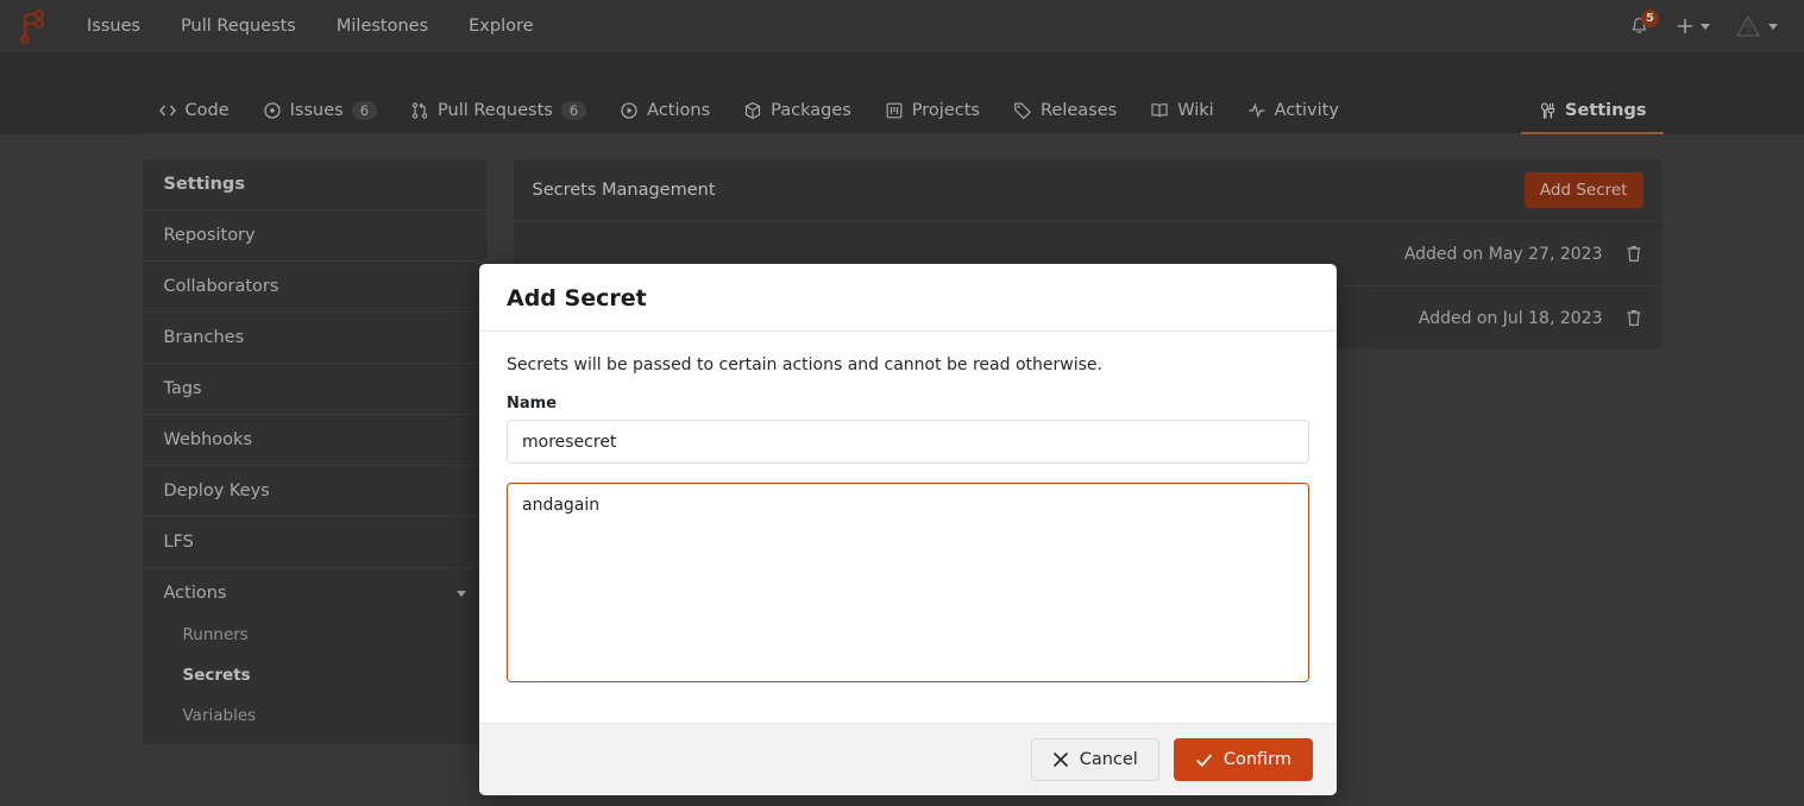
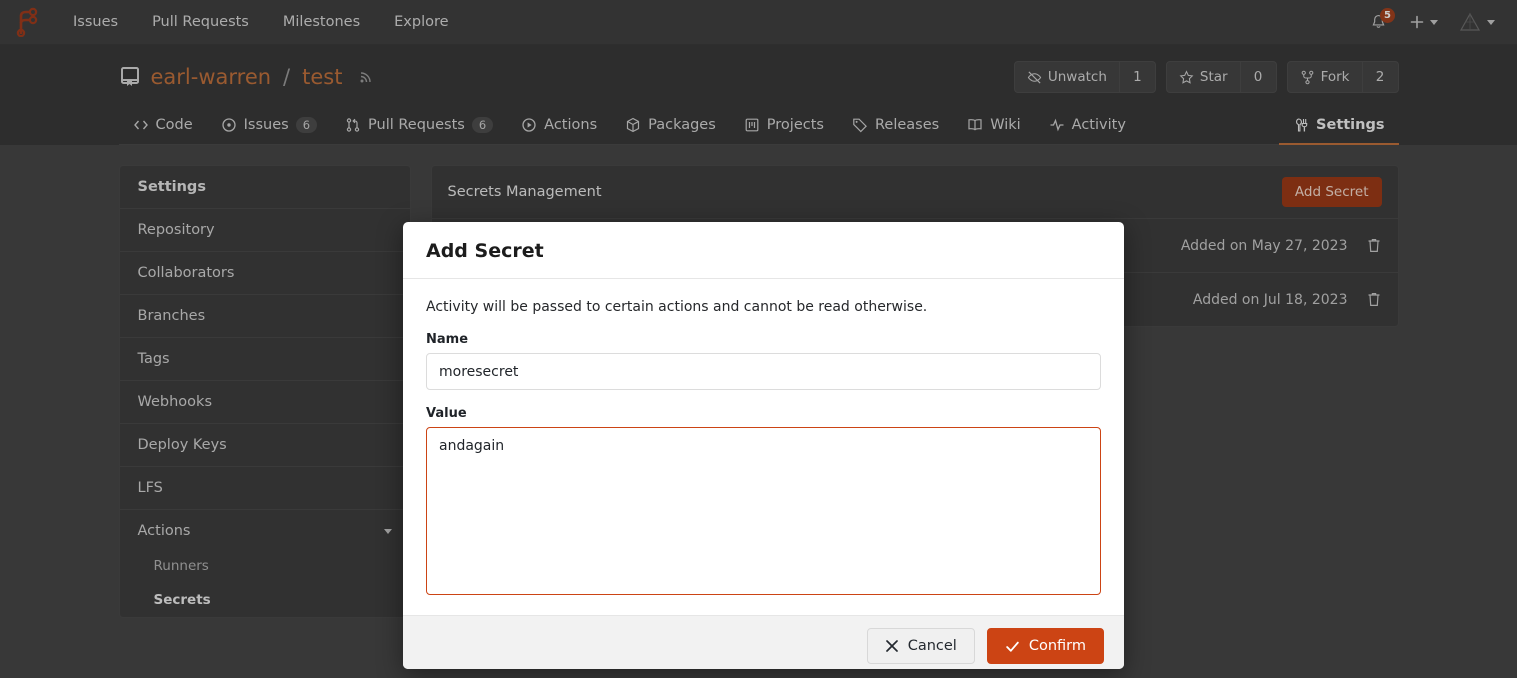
  Issues
  Pull Requests
  Milestones
  Explore
  5
+ earl-warren
+ /
+ test
+ Unwatch
+ 1
+ Star
+ 0
+ Fork
+ 2
  Code
  Issues
  6
  Pull Requests
  6
  Actions
  Packages
  Projects
  Releases
  Wiki
  Activity
  Settings
  Settings
  Repository
  Collaborators
  Branches
  Tags
  Webhooks
  Deploy Keys
  LFS
  Actions
  Runners
  Secrets
- Variables
  Secrets Management
  Add Secret
  Added on May 27, 2023
  Added on Jul 18, 2023
  Add Secret
- Secrets will be passed to certain actions and cannot be read otherwise.
+ Activity will be passed to certain actions and cannot be read otherwise.
  Name
  moresecret
+ Value
  andagain
  Cancel
  Confirm
